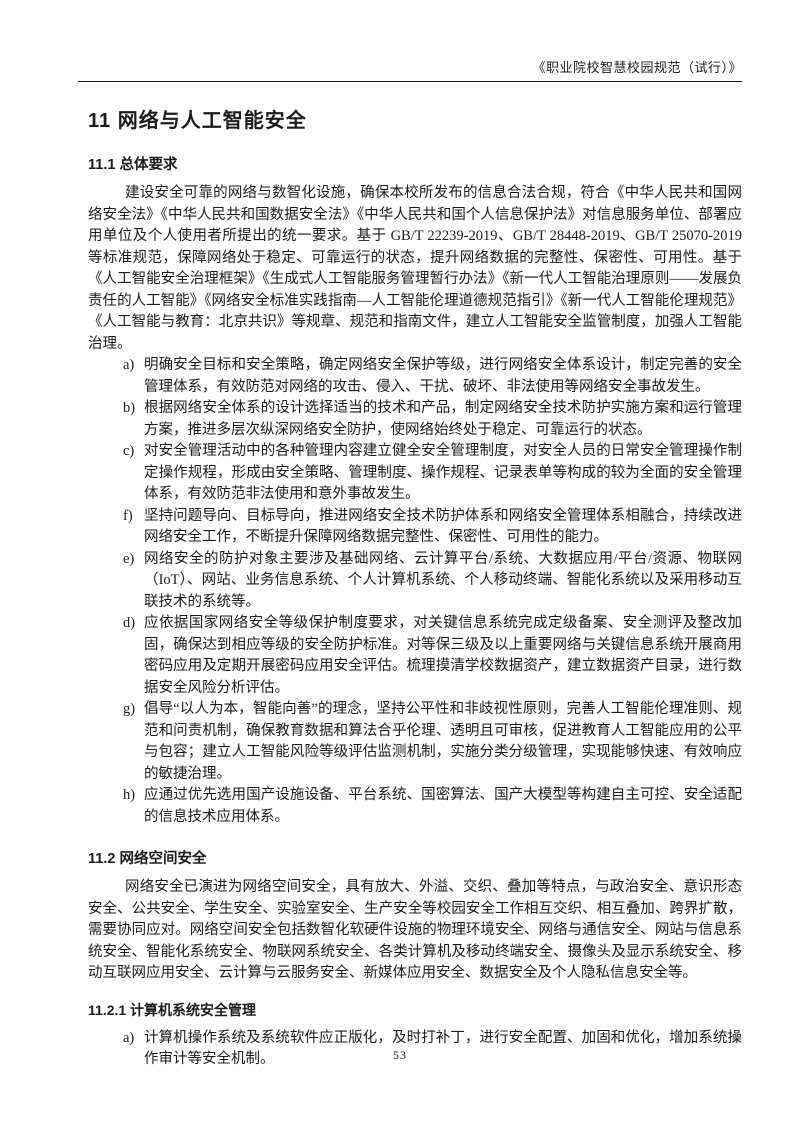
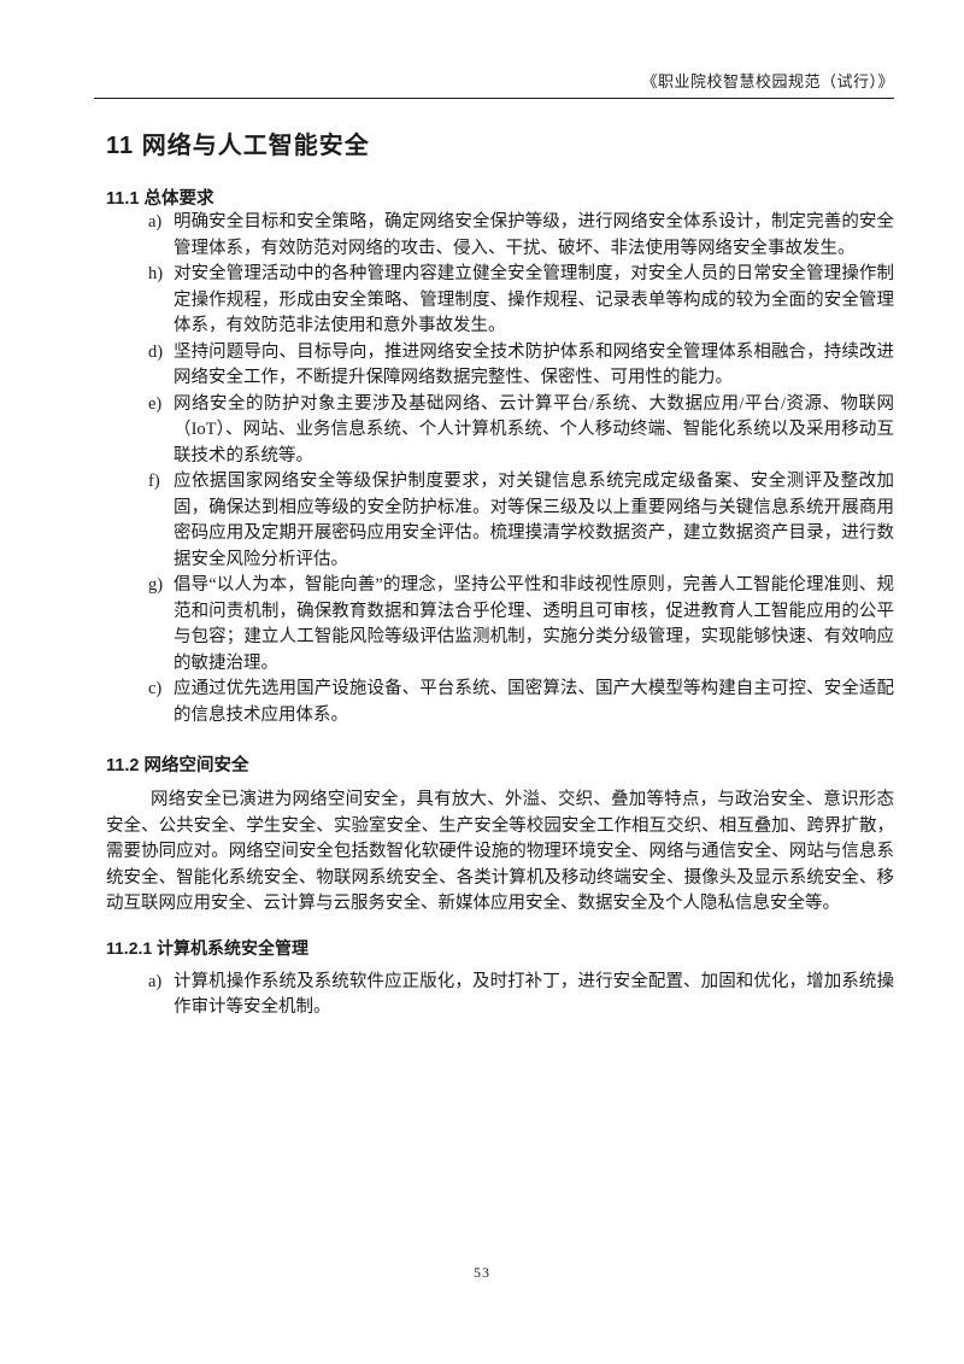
  《职业院校智慧校园规范（试行）》
  11 网络与人工智能安全
  11.1 总体要求
- 建设安全可靠的网络与数智化设施，确保本校所发布的信息合法合规，符合《中华人民共和国网络安全法》《中华人民共和国数据安全法》《中华人民共和国个人信息保护法》对信息服务单位、部署应用单位及个人使用者所提出的统一要求。基于 GB/T 22239-2019、GB/T 28448-2019、GB/T 25070-2019 等标准规范，保障网络处于稳定、可靠运行的状态，提升网络数据的完整性、保密性、可用性。基于《人工智能安全治理框架》《生成式人工智能服务管理暂行办法》《新一代人工智能治理原则——发展负责任的人工智能》《网络安全标准实践指南—人工智能伦理道德规范指引》《新一代人工智能伦理规范》《人工智能与教育：北京共识》等规章、规范和指南文件，建立人工智能安全监管制度，加强人工智能治理。
  a)
  明确安全目标和安全策略，确定网络安全保护等级，进行网络安全体系设计，制定完善的安全管理体系，有效防范对网络的攻击、侵入、干扰、破坏、非法使用等网络安全事故发生。
- b)
- 根据网络安全体系的设计选择适当的技术和产品，制定网络安全技术防护实施方案和运行管理方案，推进多层次纵深网络安全防护，使网络始终处于稳定、可靠运行的状态。
- c)
+ h)
  对安全管理活动中的各种管理内容建立健全安全管理制度，对安全人员的日常安全管理操作制定操作规程，形成由安全策略、管理制度、操作规程、记录表单等构成的较为全面的安全管理体系，有效防范非法使用和意外事故发生。
- f)
+ d)
  坚持问题导向、目标导向，推进网络安全技术防护体系和网络安全管理体系相融合，持续改进网络安全工作，不断提升保障网络数据完整性、保密性、可用性的能力。
  e)
  网络安全的防护对象主要涉及基础网络、云计算平台/系统、大数据应用/平台/资源、物联网（IoT）、网站、业务信息系统、个人计算机系统、个人移动终端、智能化系统以及采用移动互联技术的系统等。
- d)
+ f)
  应依据国家网络安全等级保护制度要求，对关键信息系统完成定级备案、安全测评及整改加固，确保达到相应等级的安全防护标准。对等保三级及以上重要网络与关键信息系统开展商用密码应用及定期开展密码应用安全评估。梳理摸清学校数据资产，建立数据资产目录，进行数据安全风险分析评估。
  g)
  倡导“以人为本，智能向善”的理念，坚持公平性和非歧视性原则，完善人工智能伦理准则、规范和问责机制，确保教育数据和算法合乎伦理、透明且可审核，促进教育人工智能应用的公平与包容；建立人工智能风险等级评估监测机制，实施分类分级管理，实现能够快速、有效响应的敏捷治理。
- h)
+ c)
  应通过优先选用国产设施设备、平台系统、国密算法、国产大模型等构建自主可控、安全适配的信息技术应用体系。
  11.2 网络空间安全
  网络安全已演进为网络空间安全，具有放大、外溢、交织、叠加等特点，与政治安全、意识形态安全、公共安全、学生安全、实验室安全、生产安全等校园安全工作相互交织、相互叠加、跨界扩散，需要协同应对。网络空间安全包括数智化软硬件设施的物理环境安全、网络与通信安全、网站与信息系统安全、智能化系统安全、物联网系统安全、各类计算机及移动终端安全、摄像头及显示系统安全、移动互联网应用安全、云计算与云服务安全、新媒体应用安全、数据安全及个人隐私信息安全等。
  11.2.1 计算机系统安全管理
  a)
  计算机操作系统及系统软件应正版化，及时打补丁，进行安全配置、加固和优化，增加系统操作审计等安全机制。
  53
